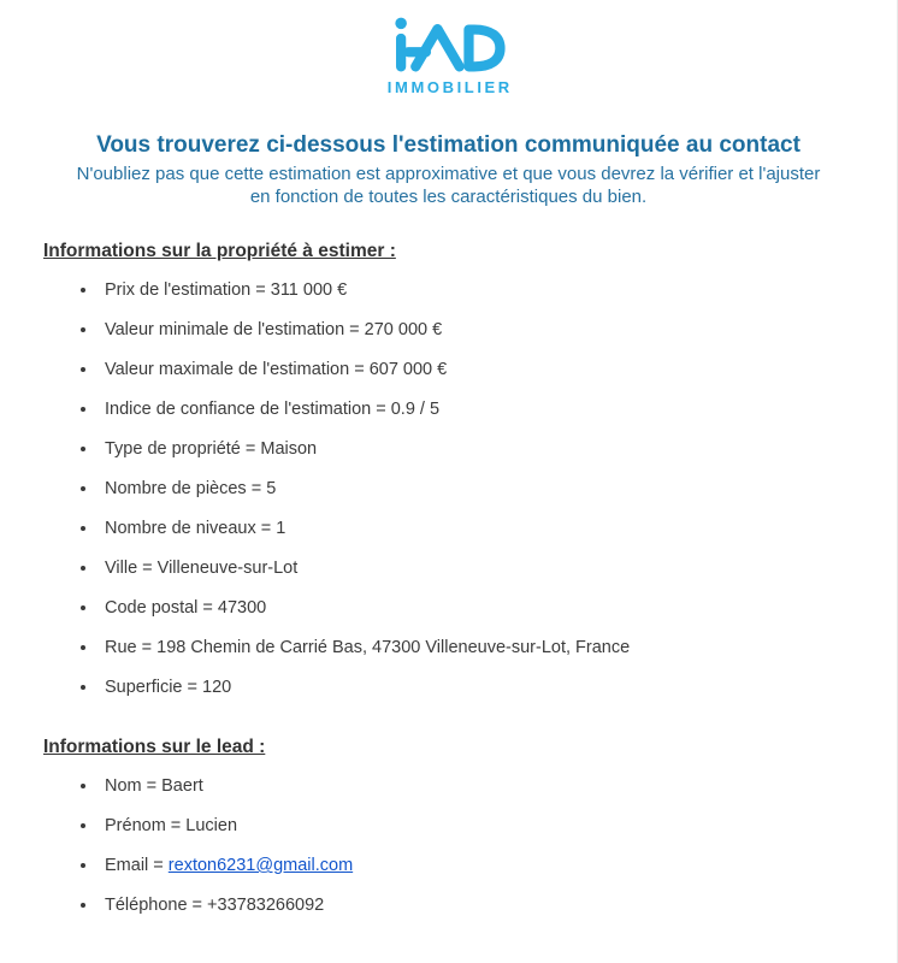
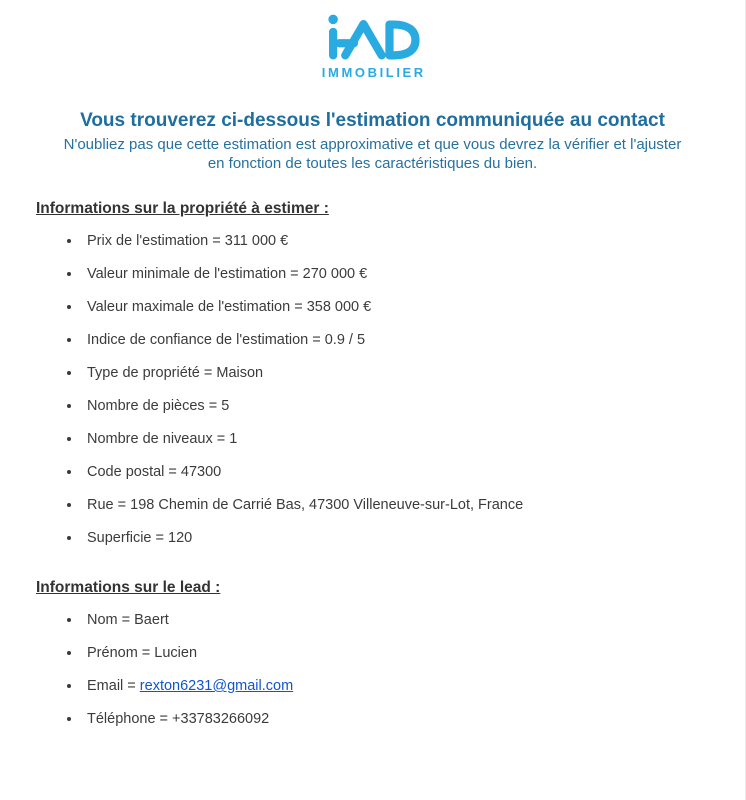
  IMMOBILIER
  Vous trouverez ci-dessous l'estimation communiquée au contact
  N'oubliez pas que cette estimation est approximative et que vous devrez la vérifier et l'ajuster
  en fonction de toutes les caractéristiques du bien.
  Informations sur la propriété à estimer :
  Prix de l'estimation = 311 000 €
  Valeur minimale de l'estimation = 270 000 €
- Valeur maximale de l'estimation = 607 000 €
+ Valeur maximale de l'estimation = 358 000 €
  Indice de confiance de l'estimation = 0.9 / 5
  Type de propriété = Maison
  Nombre de pièces = 5
  Nombre de niveaux = 1
- Ville = Villeneuve-sur-Lot
  Code postal = 47300
  Rue = 198 Chemin de Carrié Bas, 47300 Villeneuve-sur-Lot, France
  Superficie = 120
  Informations sur le lead :
  Nom = Baert
  Prénom = Lucien
  Email = rexton6231@gmail.com
  Téléphone = +33783266092
